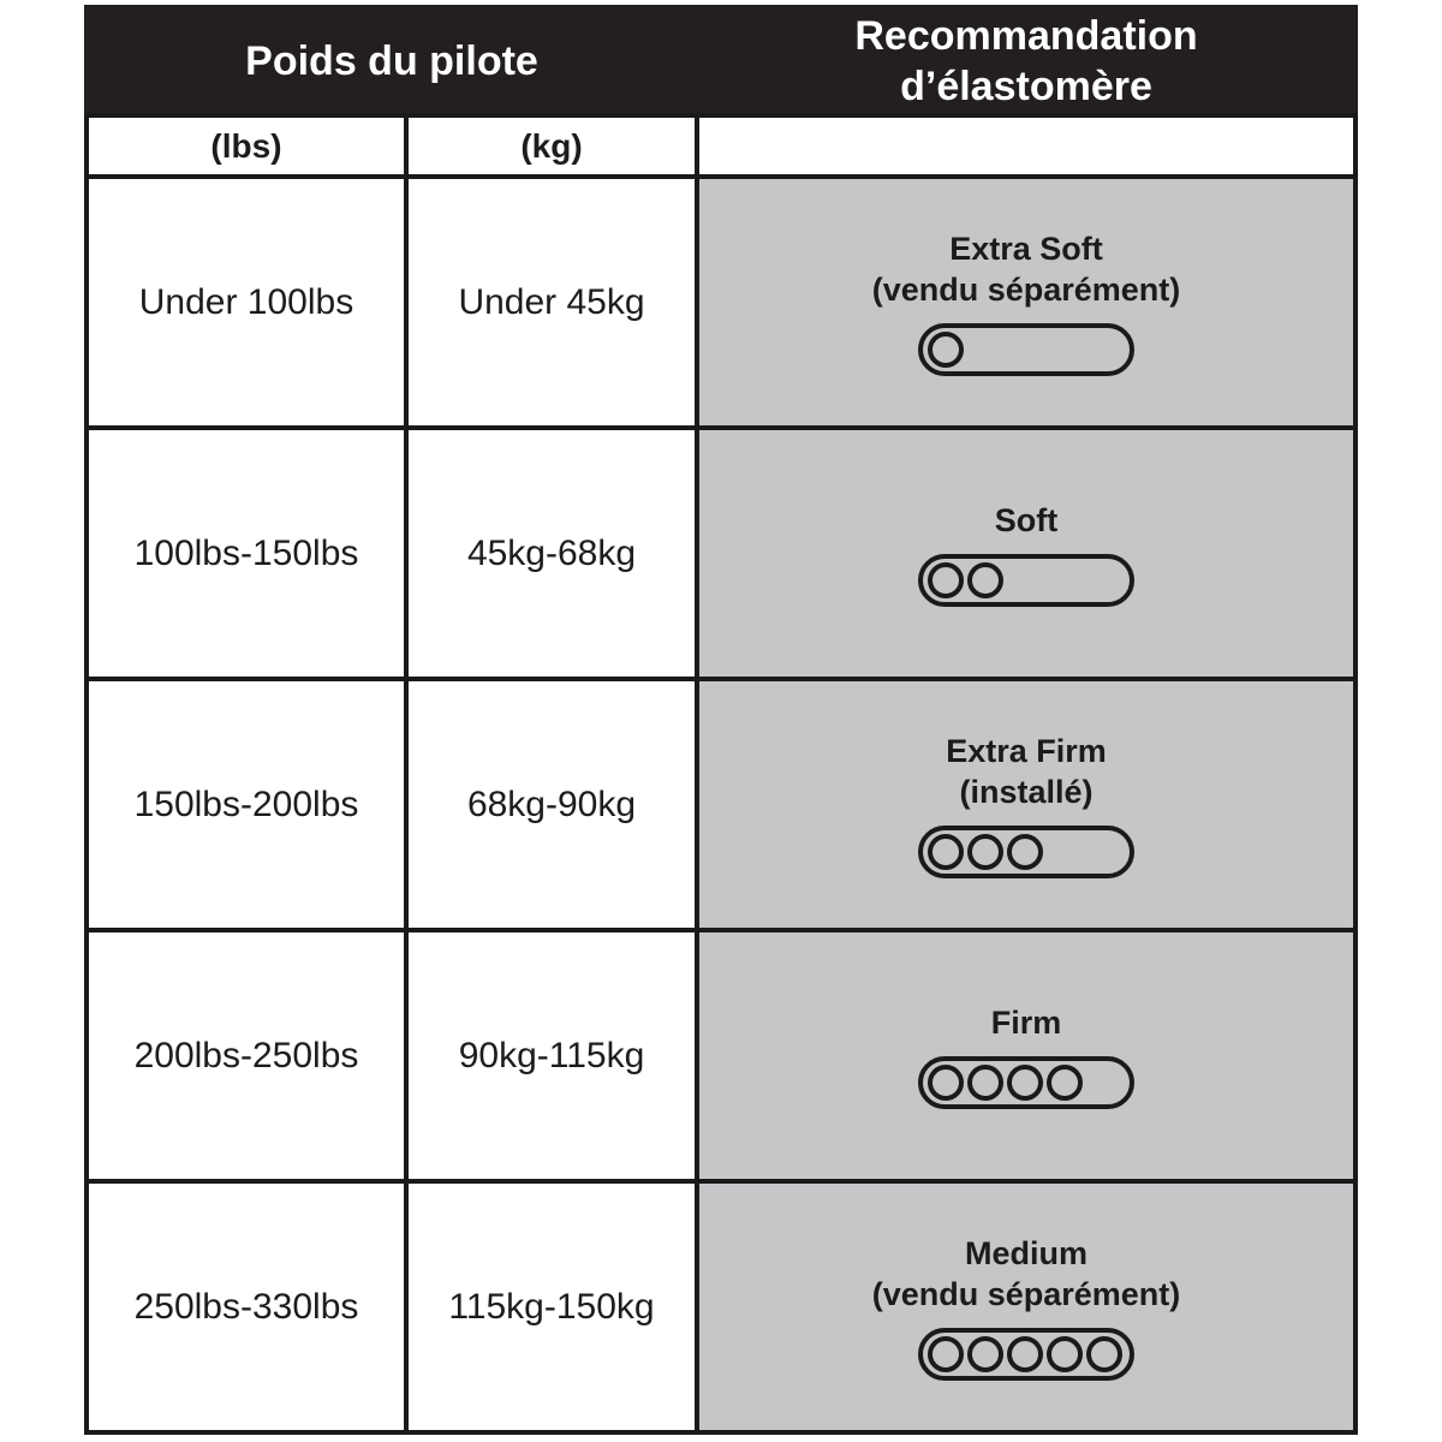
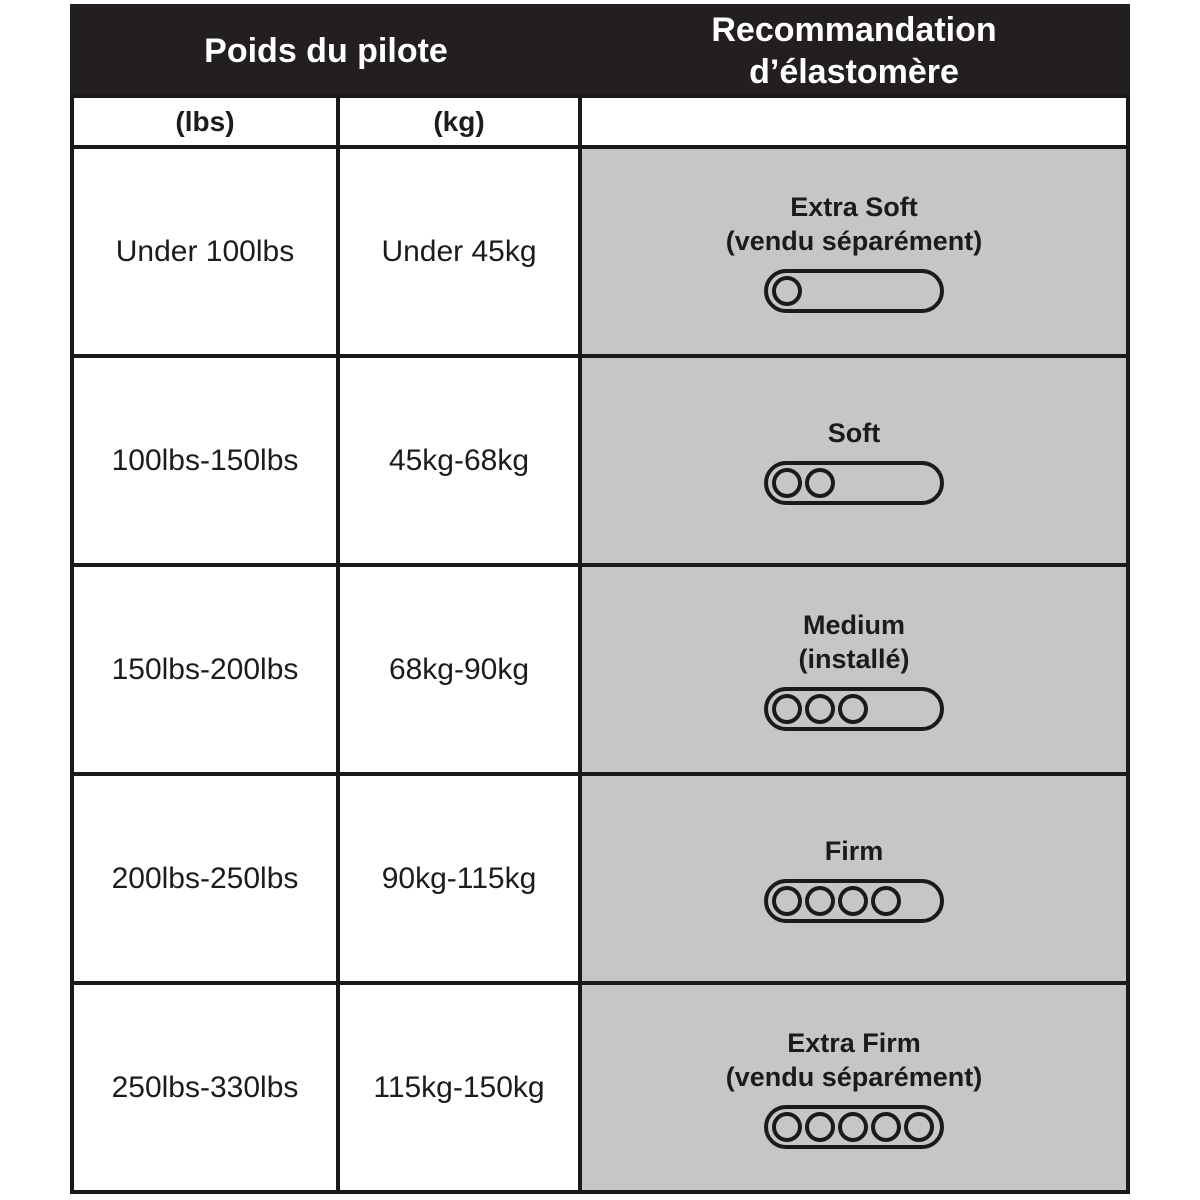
  Poids du pilote	Recommandation d’élastomère
  (lbs)	(kg)
  Under 100lbs	Under 45kg	Extra Soft (vendu séparément)
  100lbs-150lbs	45kg-68kg	Soft
- 150lbs-200lbs	68kg-90kg	Extra Firm (installé)
+ 150lbs-200lbs	68kg-90kg	Medium (installé)
  200lbs-250lbs	90kg-115kg	Firm
- 250lbs-330lbs	115kg-150kg	Medium (vendu séparément)
+ 250lbs-330lbs	115kg-150kg	Extra Firm (vendu séparément)
